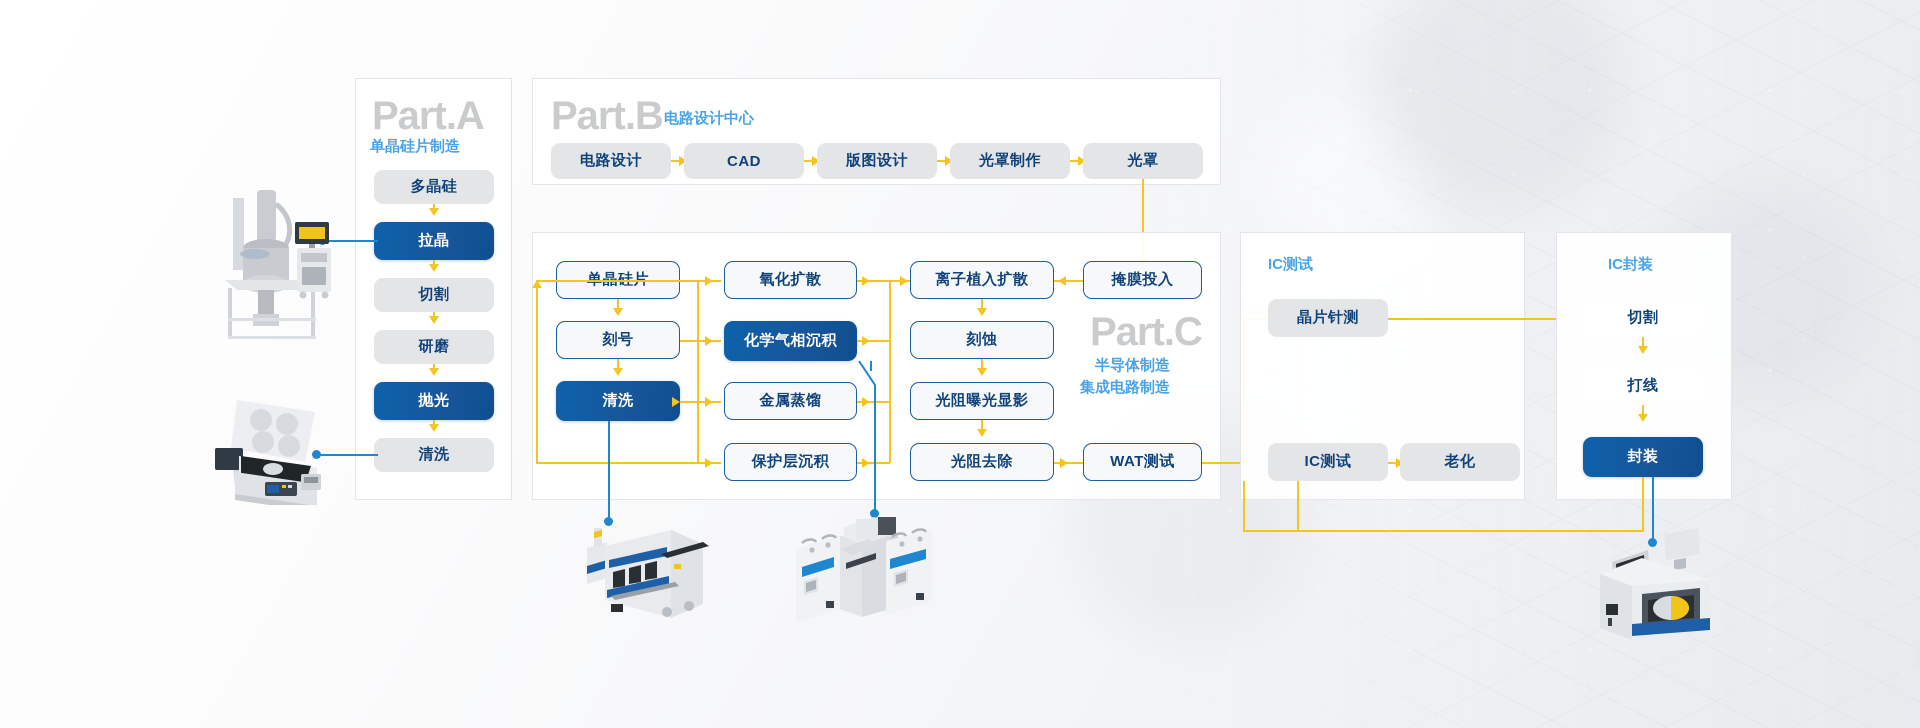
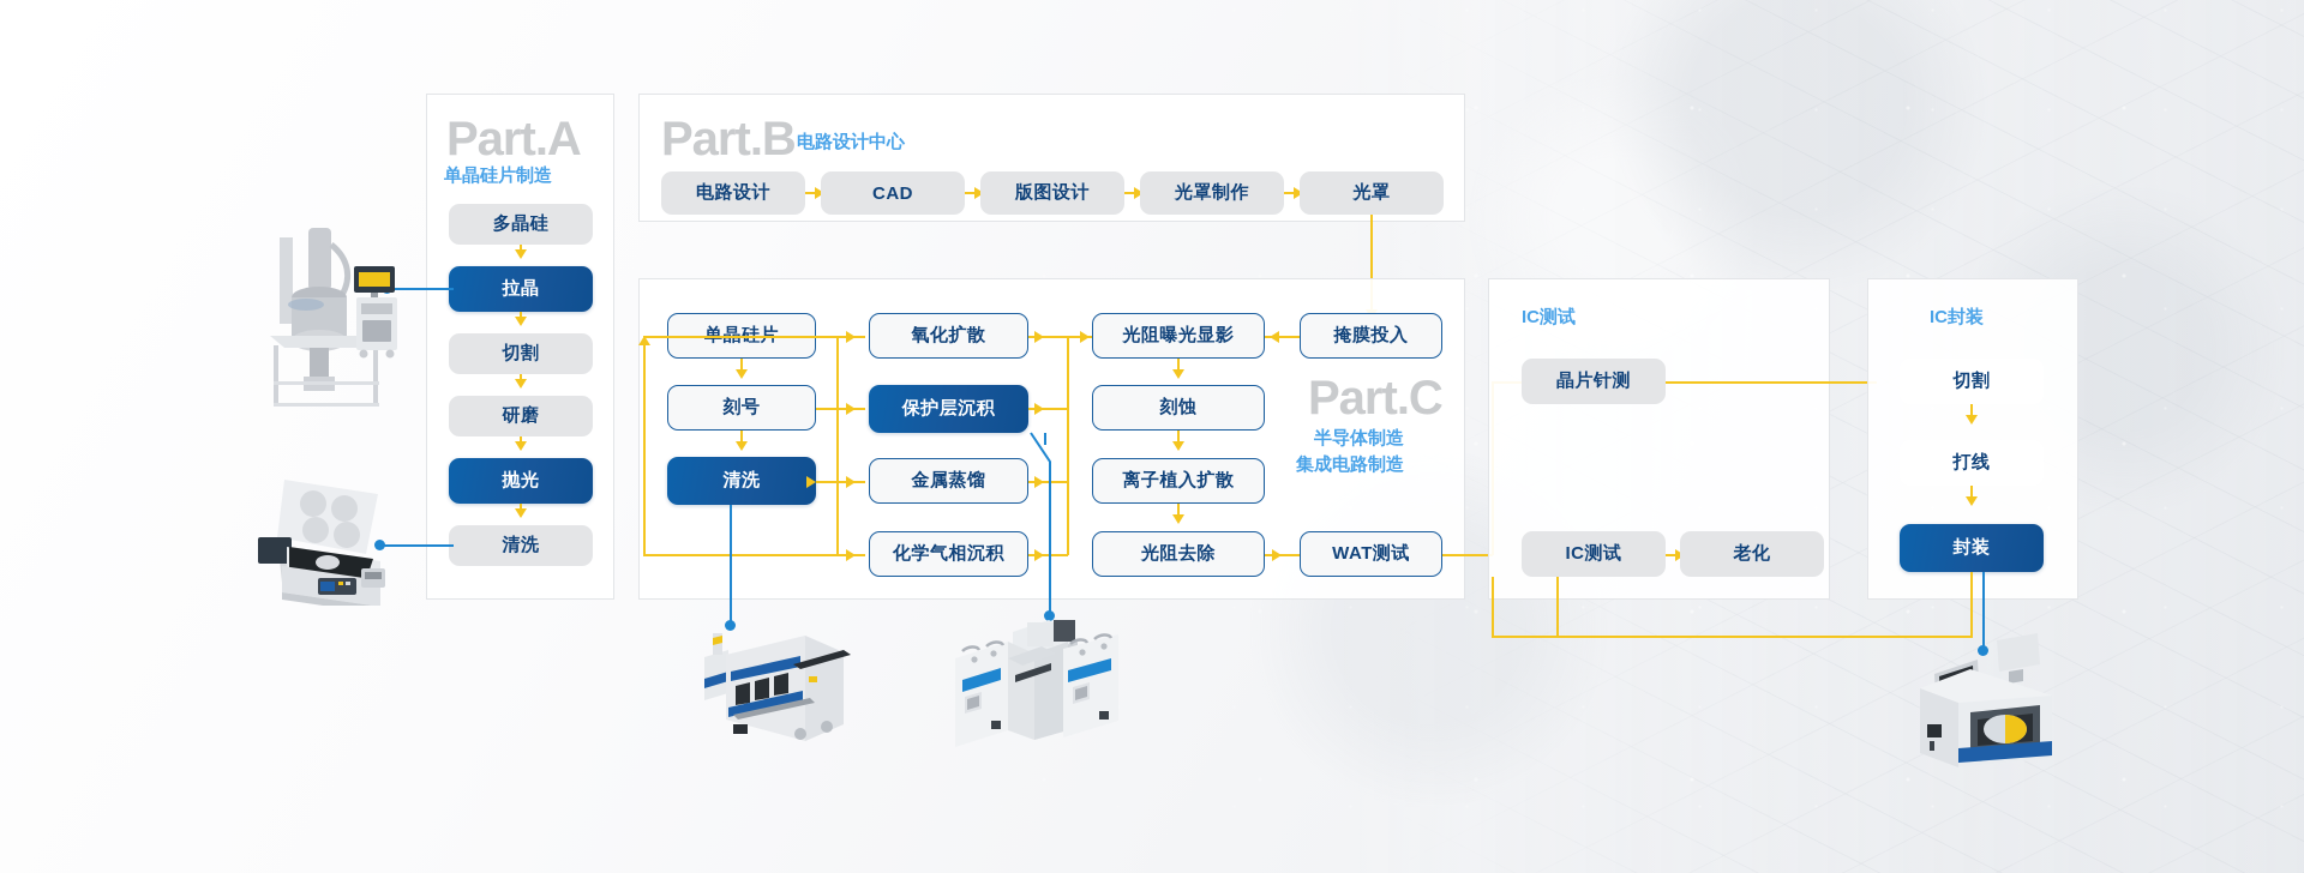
  Part.A
  单晶硅片制造
  多晶硅
  拉晶
  切割
  研磨
  抛光
  清洗
  Part.B
  电路设计中心
  电路设计
  CAD
  版图设计
  光罩制作
  光罩
  Part.C
  半导体制造
  集成电路制造
  单晶硅片
  刻号
  清洗
  氧化扩散
- 化学气相沉积
+ 保护层沉积
  金属蒸馏
- 保护层沉积
+ 化学气相沉积
- 离子植入扩散
+ 光阻曝光显影
  刻蚀
- 光阻曝光显影
+ 离子植入扩散
  光阻去除
  掩膜投入
  WAT测试
  IC测试
  晶片针测
  IC测试
  老化
  IC封装
  切割
  打线
  封装
